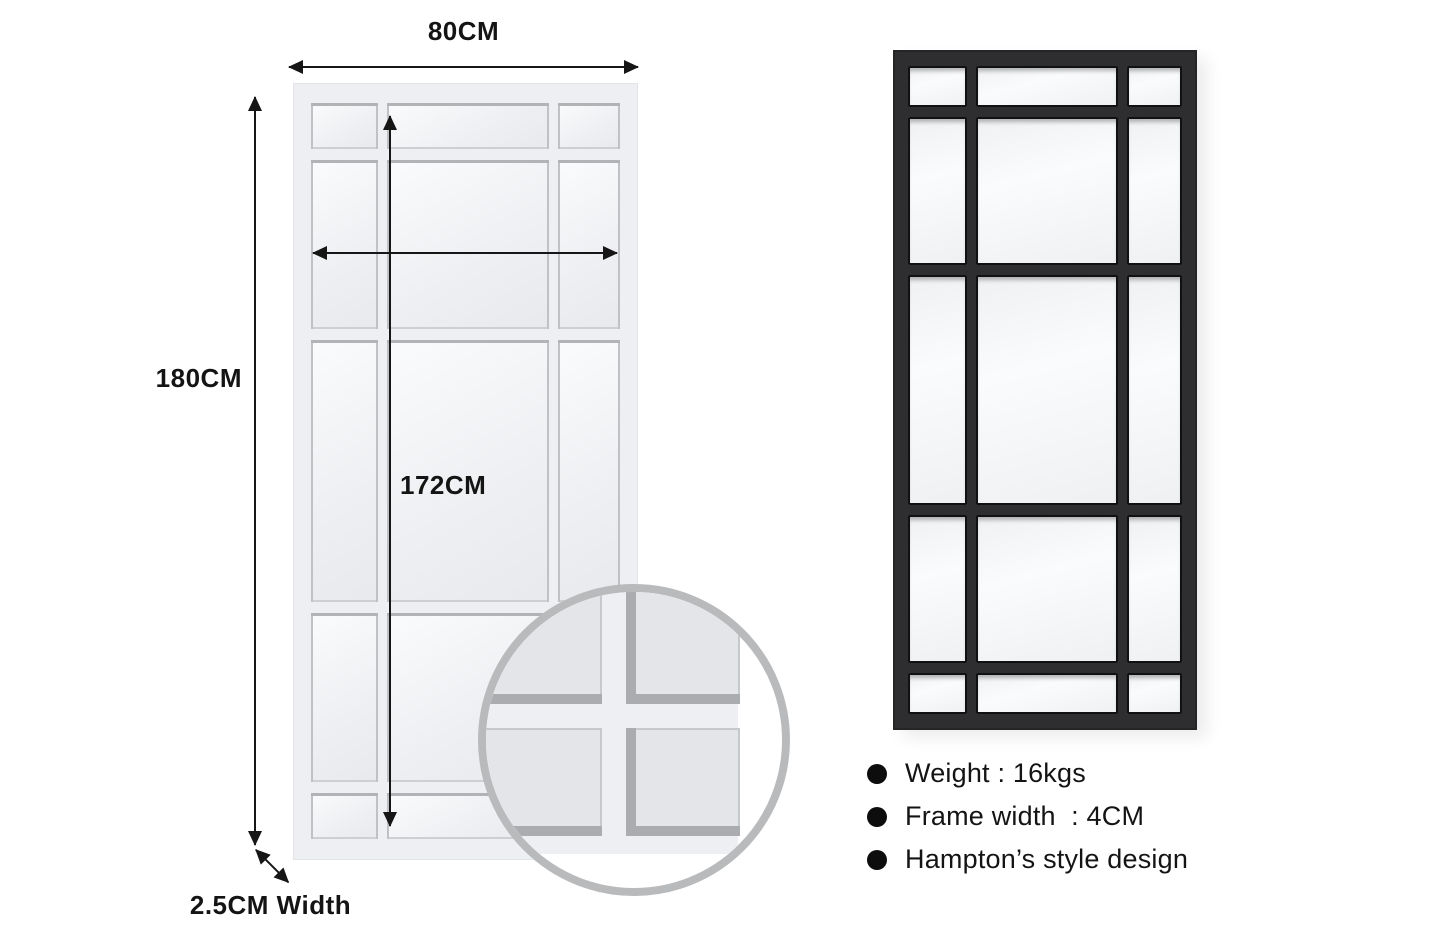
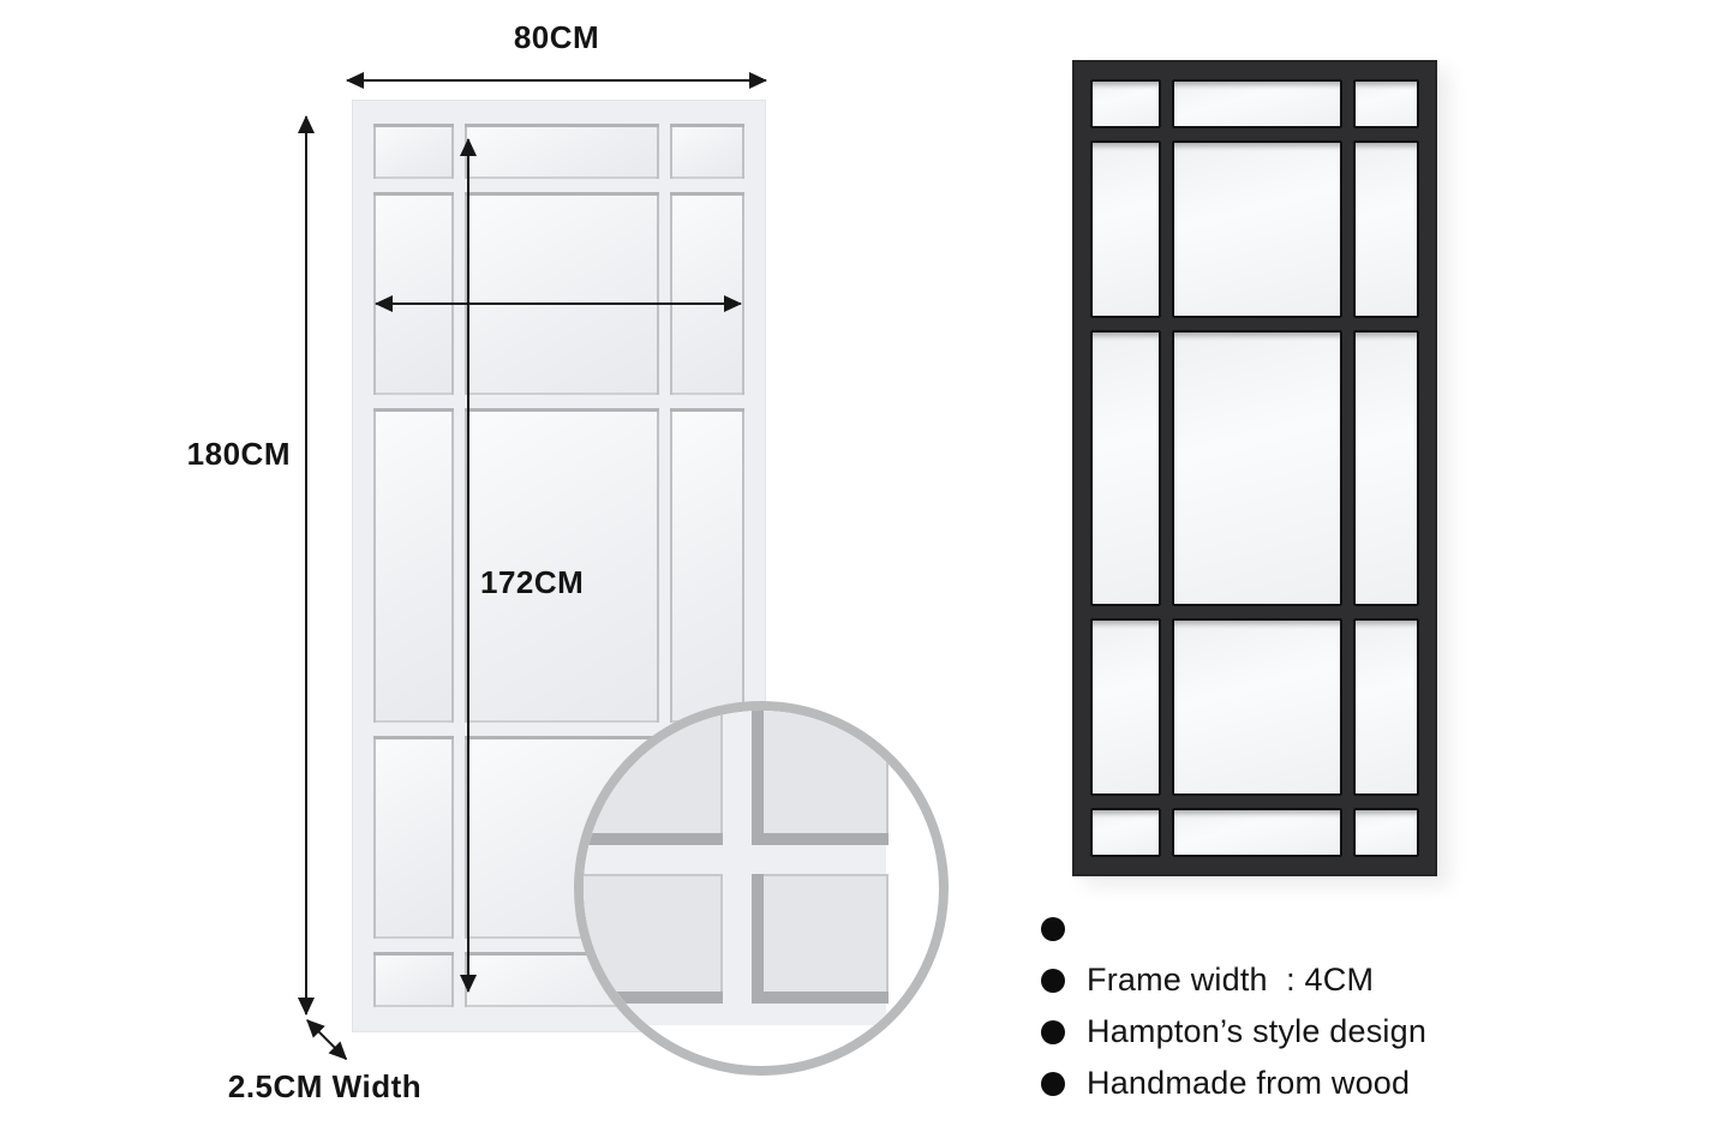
  80CM
  180CM
  172CM
  2.5CM Width
- Weight : 16kgs
  Frame width : 4CM
  Hampton’s style design
+ Handmade from wood
